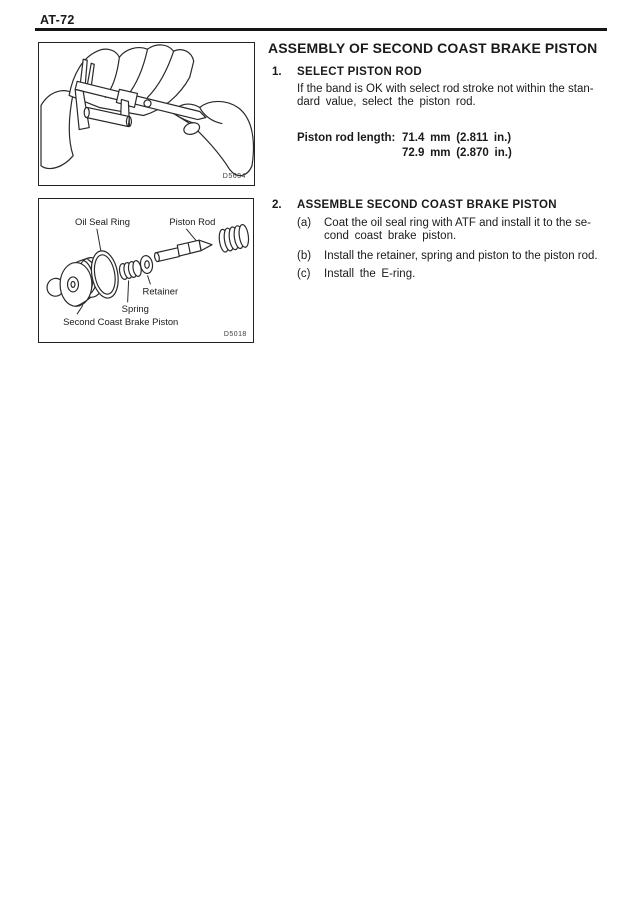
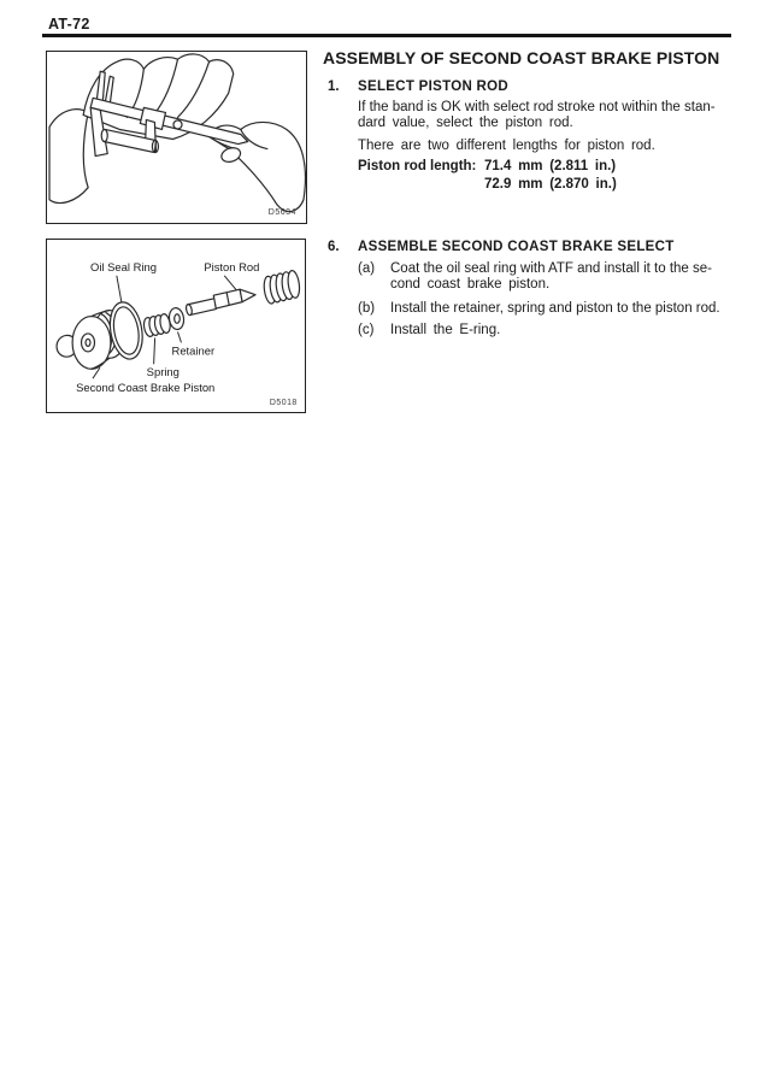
  AT-72
  Oil Seal Ring
  Piston Rod
  Retainer
  Spring
  Second Coast Brake Piston
  ASSEMBLY OF SECOND COAST BRAKE PISTON
  1.
  SELECT PISTON ROD
  If the band is OK with select rod stroke not within the stan-
  dard value, select the piston rod.
+ There are two different lengths for piston rod.
  Piston rod length:
  71.4 mm (2.811 in.)
  72.9 mm (2.870 in.)
- 2.
+ 6.
- ASSEMBLE SECOND COAST BRAKE PISTON
+ ASSEMBLE SECOND COAST BRAKE SELECT
  (a)
  Coat the oil seal ring with ATF and install it to the se-
  cond coast brake piston.
  (b)
  Install the retainer, spring and piston to the piston rod.
  (c)
  Install the E-ring.
